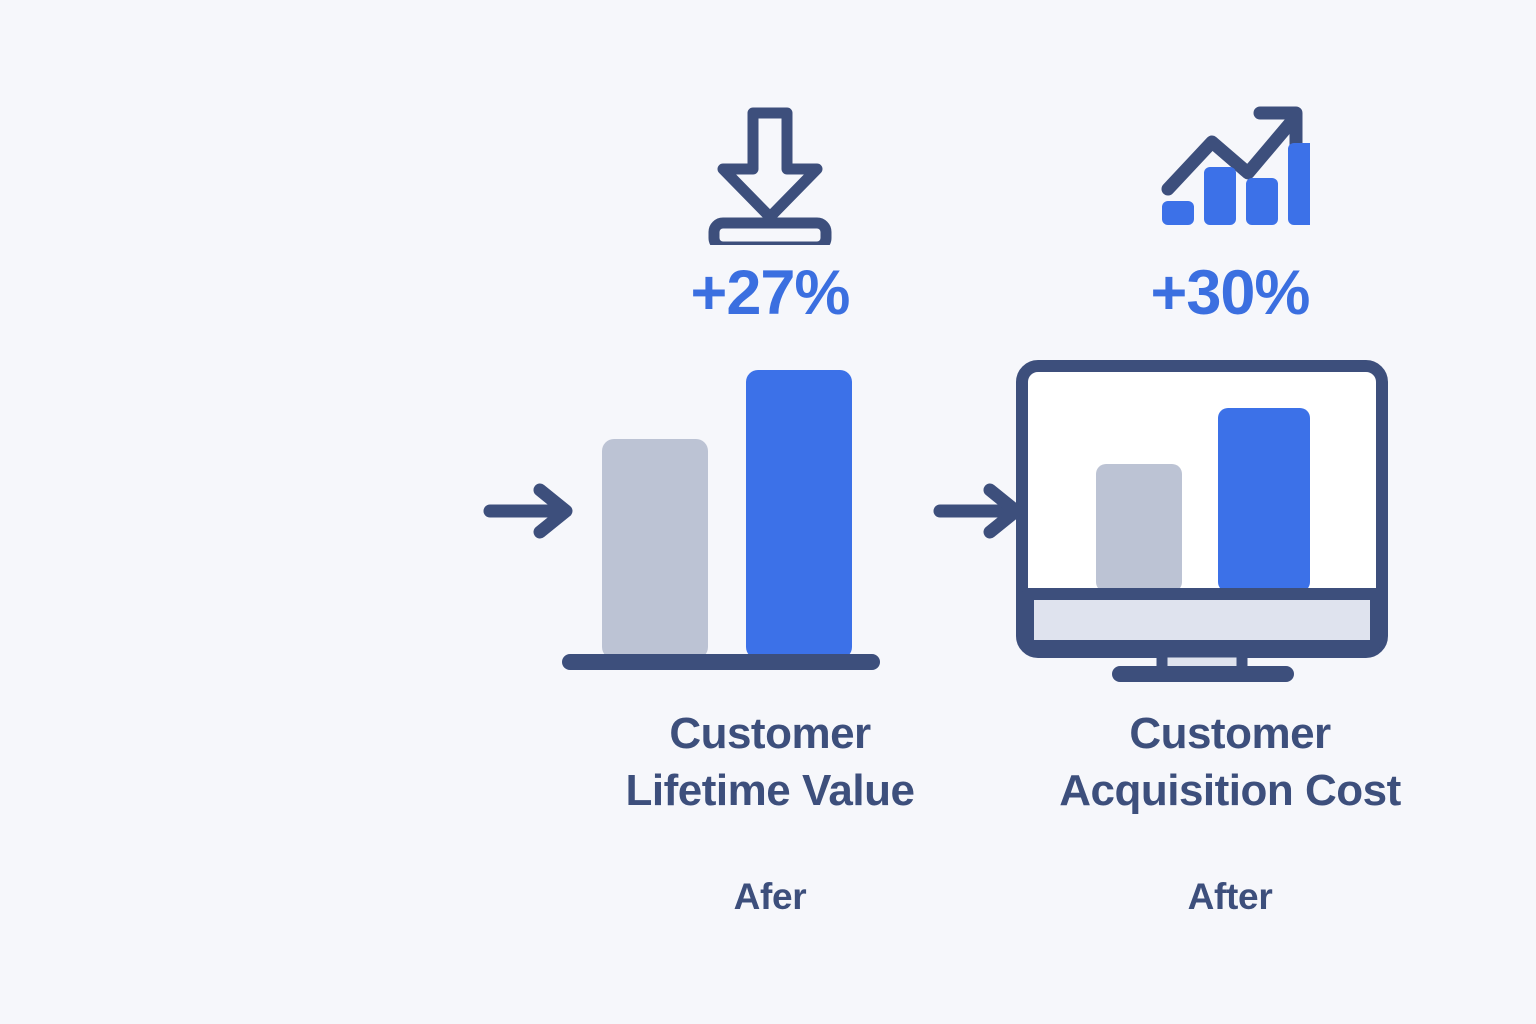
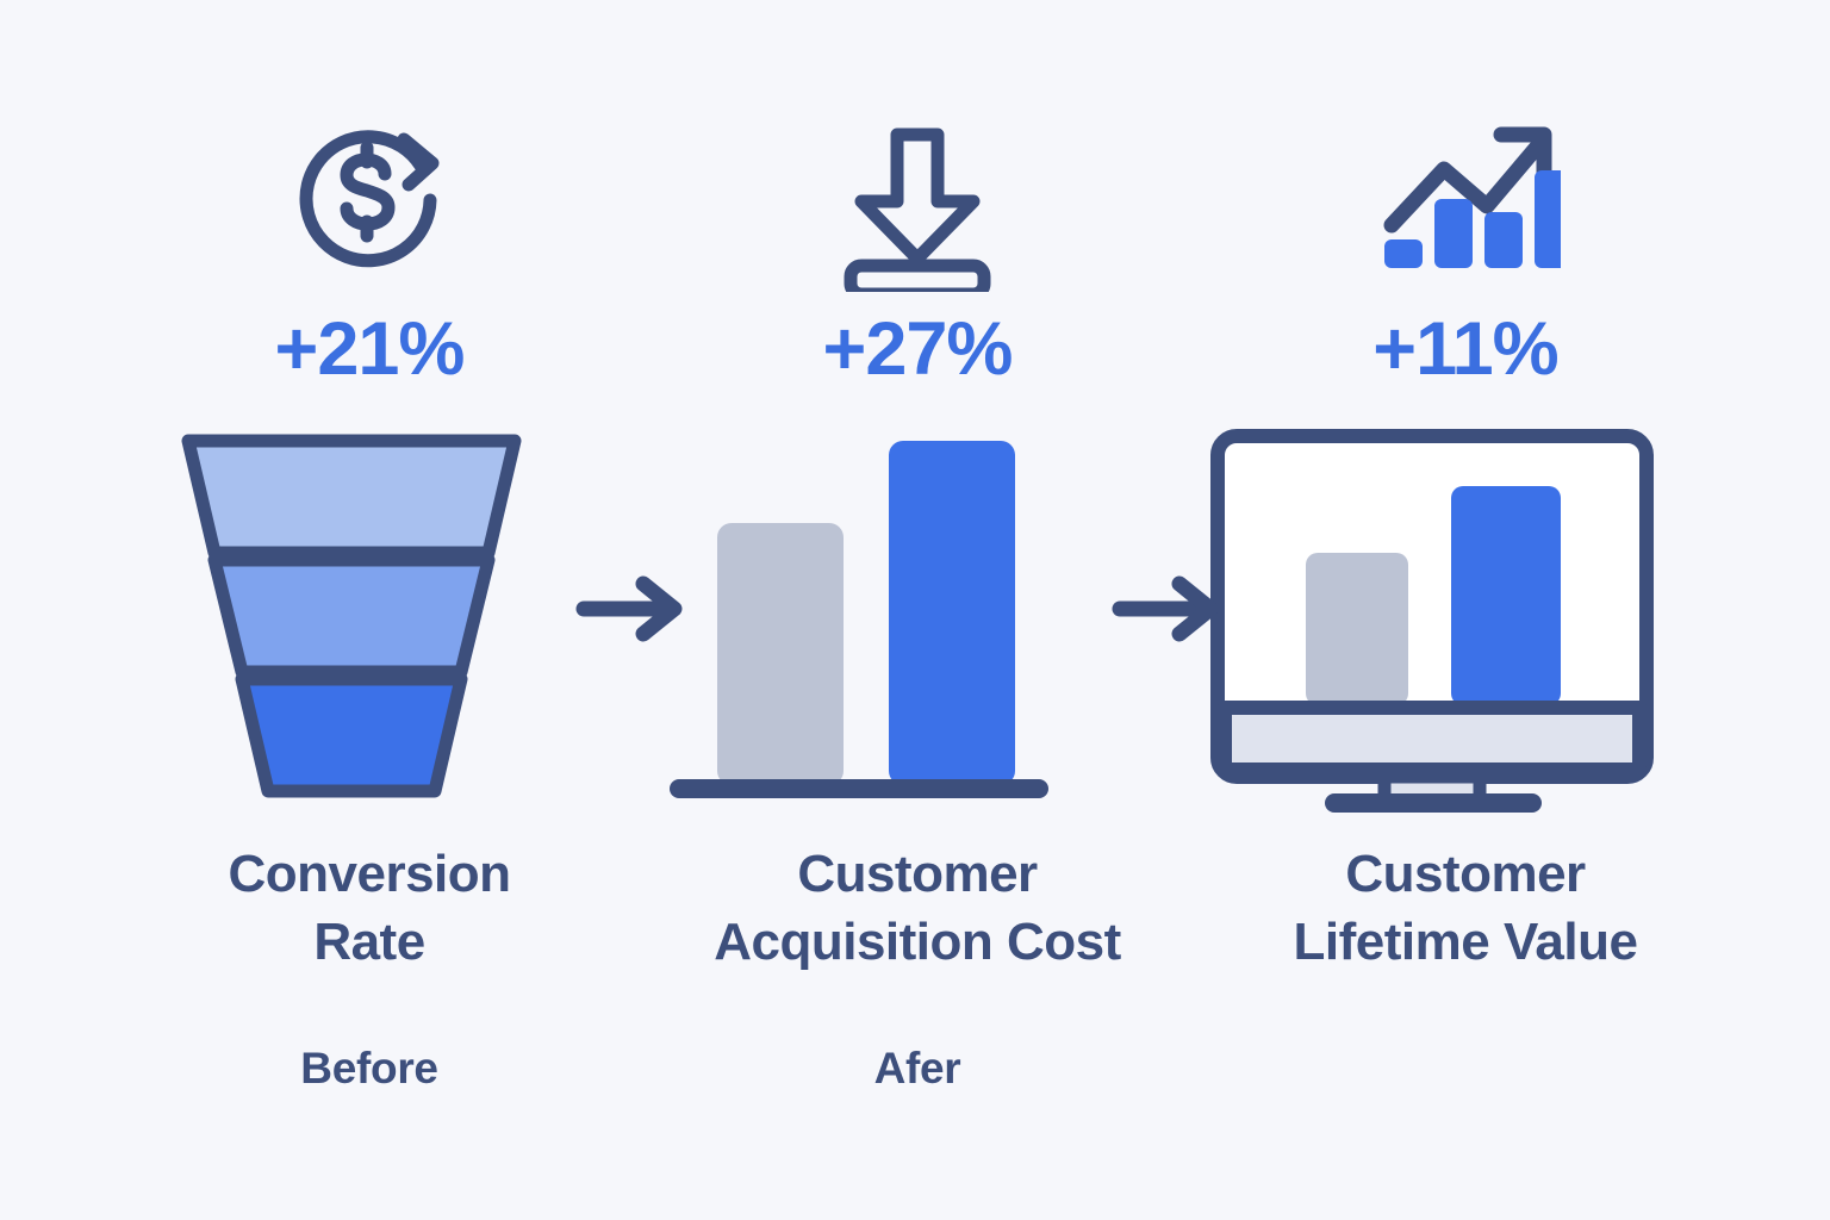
+ +21%
+ Conversion
+ Rate
+ Before
  +27%
  Customer
- Lifetime Value
+ Acquisition Cost
  Afer
- +30%
+ +11%
  Customer
- Acquisition Cost
+ Lifetime Value
- After
